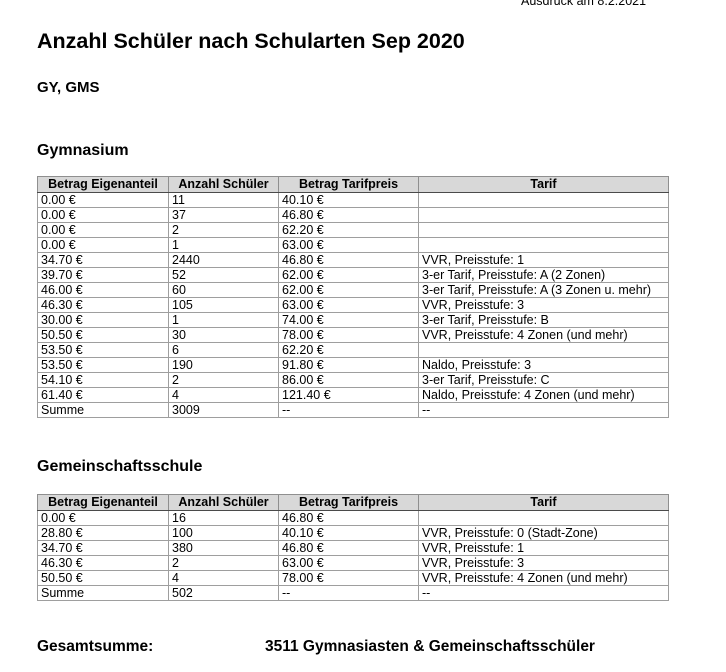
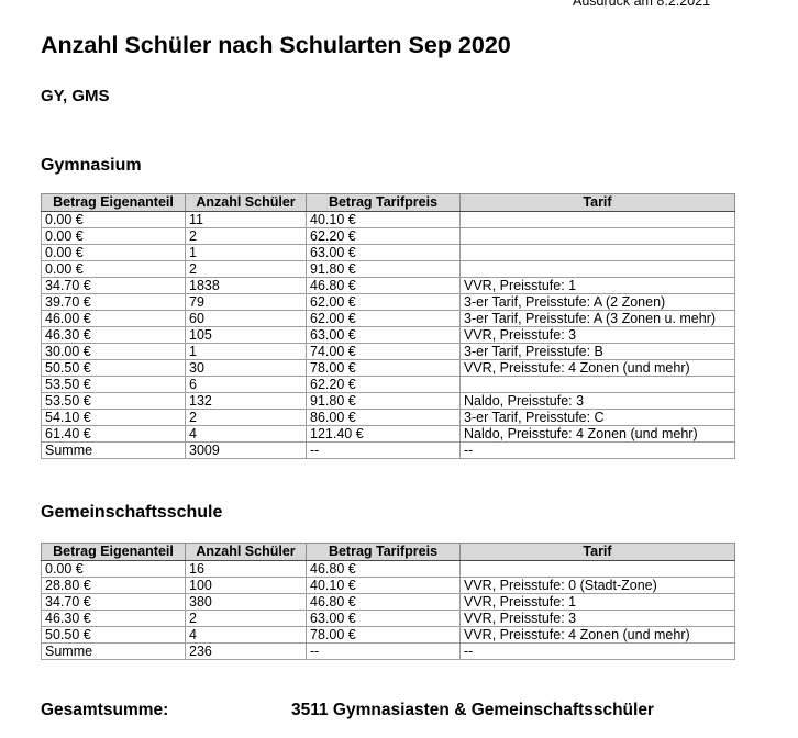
  Ausdruck am 8.2.2021
  Anzahl Schüler nach Schularten Sep 2020
  GY, GMS
  Gymnasium
  Betrag Eigenanteil	Anzahl Schüler	Betrag Tarifpreis	Tarif
  0.00 €	11	40.10 €
- 0.00 €	37	46.80 €
  0.00 €	2	62.20 €
  0.00 €	1	63.00 €
+ 0.00 €	2	91.80 €
- 34.70 €	2440	46.80 €	VVR, Preisstufe: 1
+ 34.70 €	1838	46.80 €	VVR, Preisstufe: 1
- 39.70 €	52	62.00 €	3-er Tarif, Preisstufe: A (2 Zonen)
+ 39.70 €	79	62.00 €	3-er Tarif, Preisstufe: A (2 Zonen)
  46.00 €	60	62.00 €	3-er Tarif, Preisstufe: A (3 Zonen u. mehr)
  46.30 €	105	63.00 €	VVR, Preisstufe: 3
  30.00 €	1	74.00 €	3-er Tarif, Preisstufe: B
  50.50 €	30	78.00 €	VVR, Preisstufe: 4 Zonen (und mehr)
  53.50 €	6	62.20 €
- 53.50 €	190	91.80 €	Naldo, Preisstufe: 3
+ 53.50 €	132	91.80 €	Naldo, Preisstufe: 3
  54.10 €	2	86.00 €	3-er Tarif, Preisstufe: C
  61.40 €	4	121.40 €	Naldo, Preisstufe: 4 Zonen (und mehr)
  Summe	3009	--	--
  Gemeinschaftsschule
  Betrag Eigenanteil	Anzahl Schüler	Betrag Tarifpreis	Tarif
  0.00 €	16	46.80 €
  28.80 €	100	40.10 €	VVR, Preisstufe: 0 (Stadt-Zone)
  34.70 €	380	46.80 €	VVR, Preisstufe: 1
  46.30 €	2	63.00 €	VVR, Preisstufe: 3
  50.50 €	4	78.00 €	VVR, Preisstufe: 4 Zonen (und mehr)
- Summe	502	--	--
+ Summe	236	--	--
  Gesamtsumme:
  3511 Gymnasiasten & Gemeinschaftsschüler
